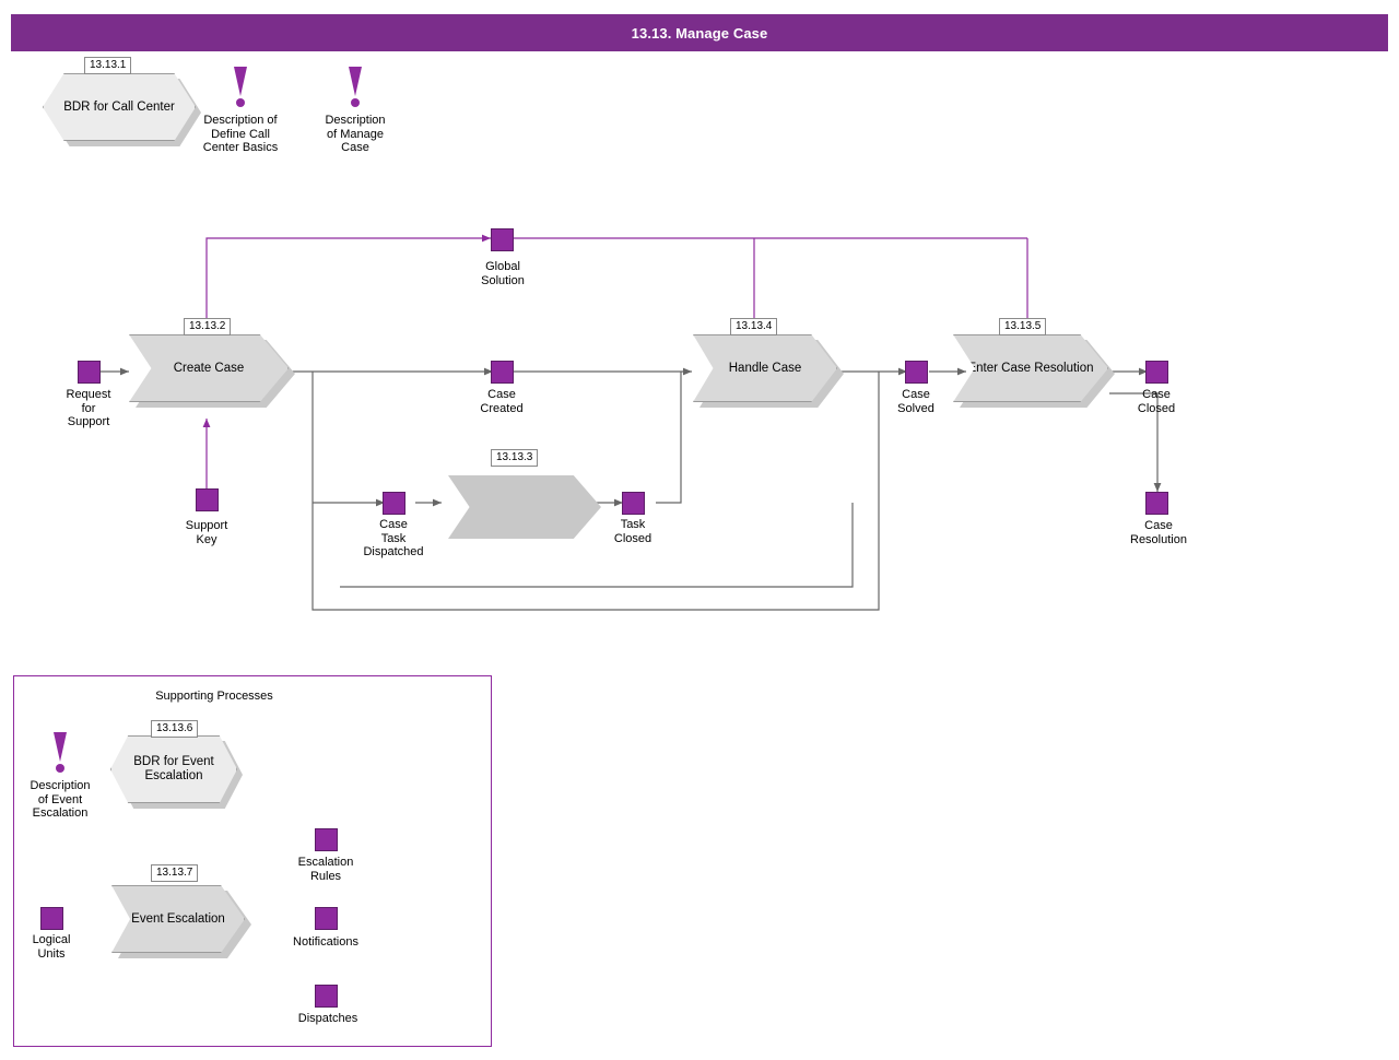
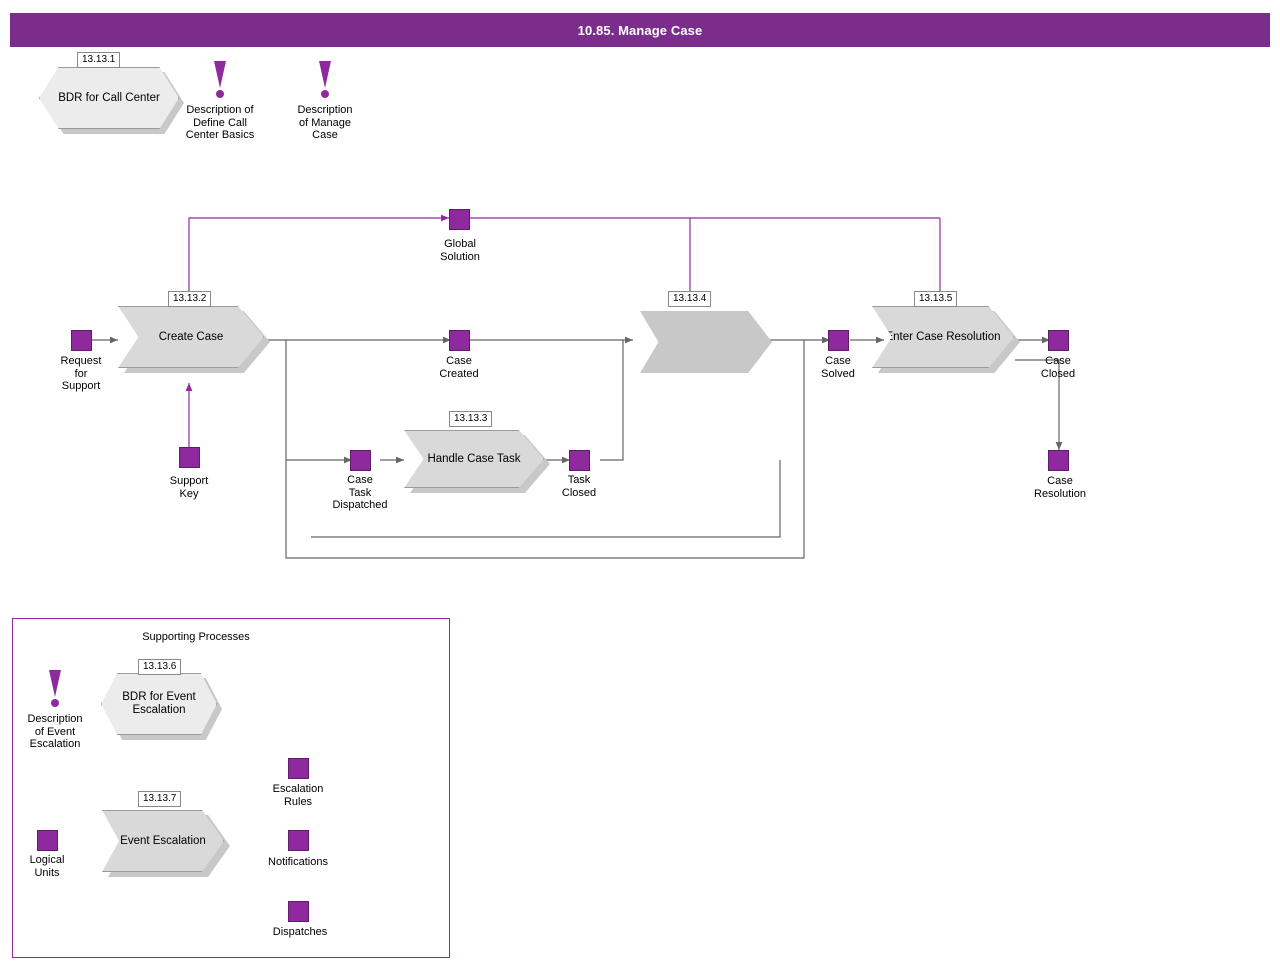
- 13.13. Manage Case
+ 10.85. Manage Case
  BDR for Call Center
  13.13.1
  Description of
  Define Call
  Center Basics
  Description
  of Manage
  Case
  Request
  for
  Support
  Support
  Key
  Global
  Solution
  Create Case
  13.13.2
  Case
  Created
- Handle Case
  13.13.4
  Case
  Solved
  nter Case Resolution
  13.13.5
  Case
  Closed
  Case
  Resolution
  Case
  Task
  Dispatched
+ Handle Case Task
  13.13.3
  Task
  Closed
  Supporting Processes
  Description
  of Event
  Escalation
  BDR for Event Escalation
  13.13.6
  Logical
  Units
  Event Escalation
  13.13.7
  Escalation
  Rules
  Notifications
  Dispatches
